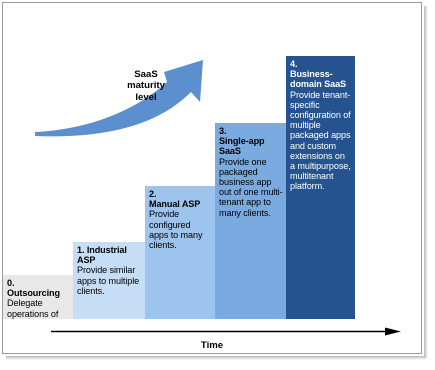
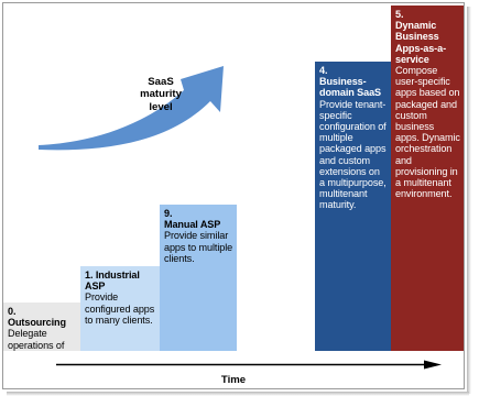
  0.
  Outsourcing
  1. Industrial ASP
- Provide similar apps to multiple clients.
+ Provide configured apps to many clients.
- 2.
+ 9.
  Manual ASP
- Provide configured apps to many clients.
+ Provide similar apps to multiple clients.
- 3.
- Single-app SaaS
- Provide one packaged business app out of one multi-tenant app to many clients.
  4.
  Business-domain SaaS
- Provide tenant-specific configuration of multiple packaged apps and custom extensions on a multipurpose, multitenant platform.
+ Provide tenant-specific configuration of multiple packaged apps and custom extensions on a multipurpose, multitenant maturity.
+ 5.
+ Dynamic Business Apps-as-a-service
+ Compose user-specific apps based on packaged and custom business apps. Dynamic orchestration and provisioning in a multitenant environment.
  SaaS
  maturity
  level
  Time
